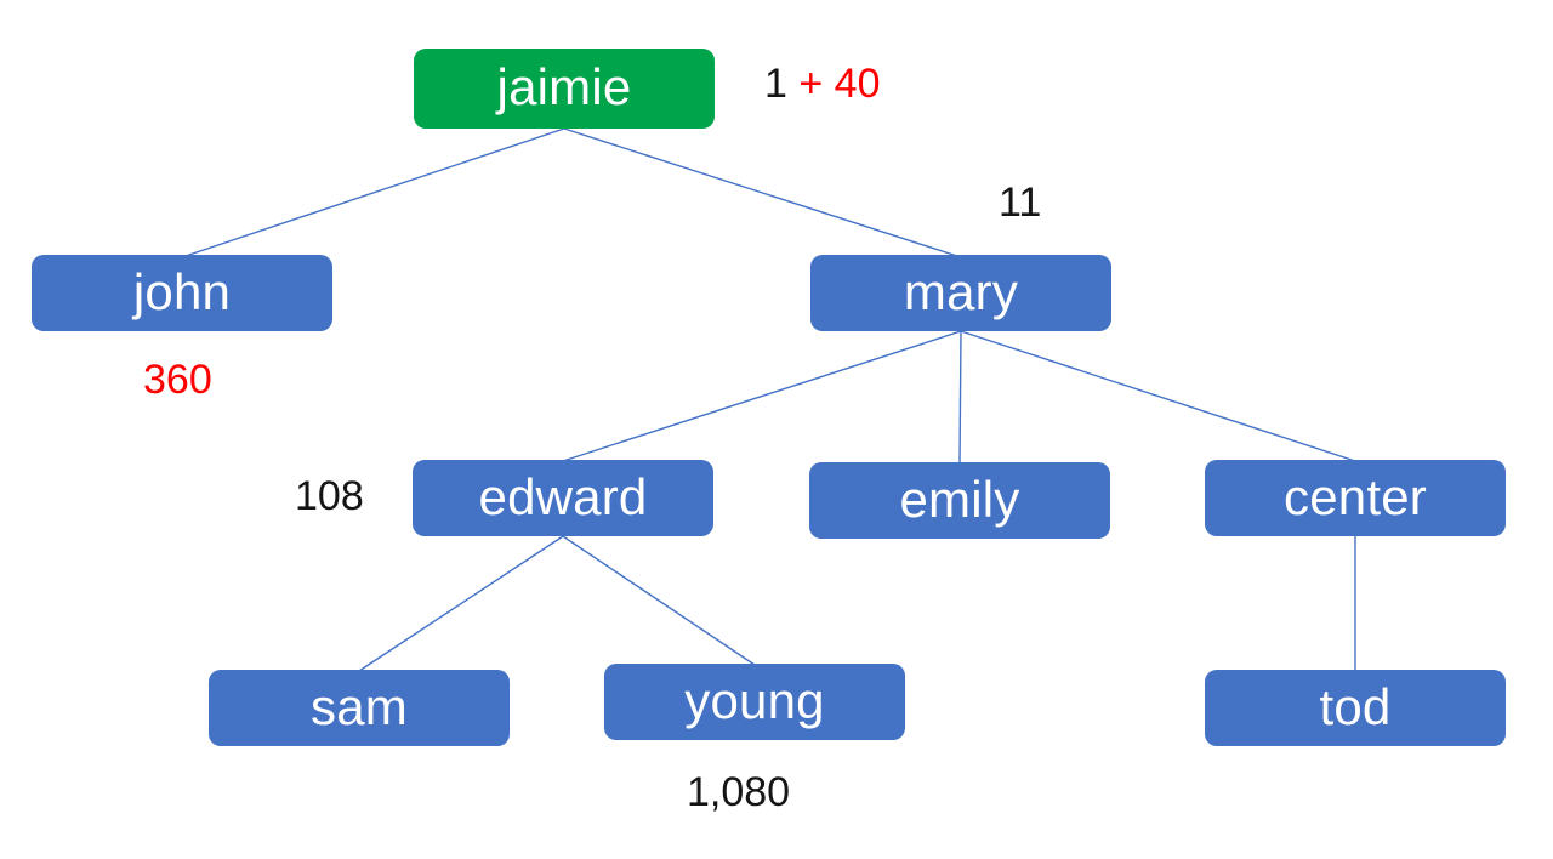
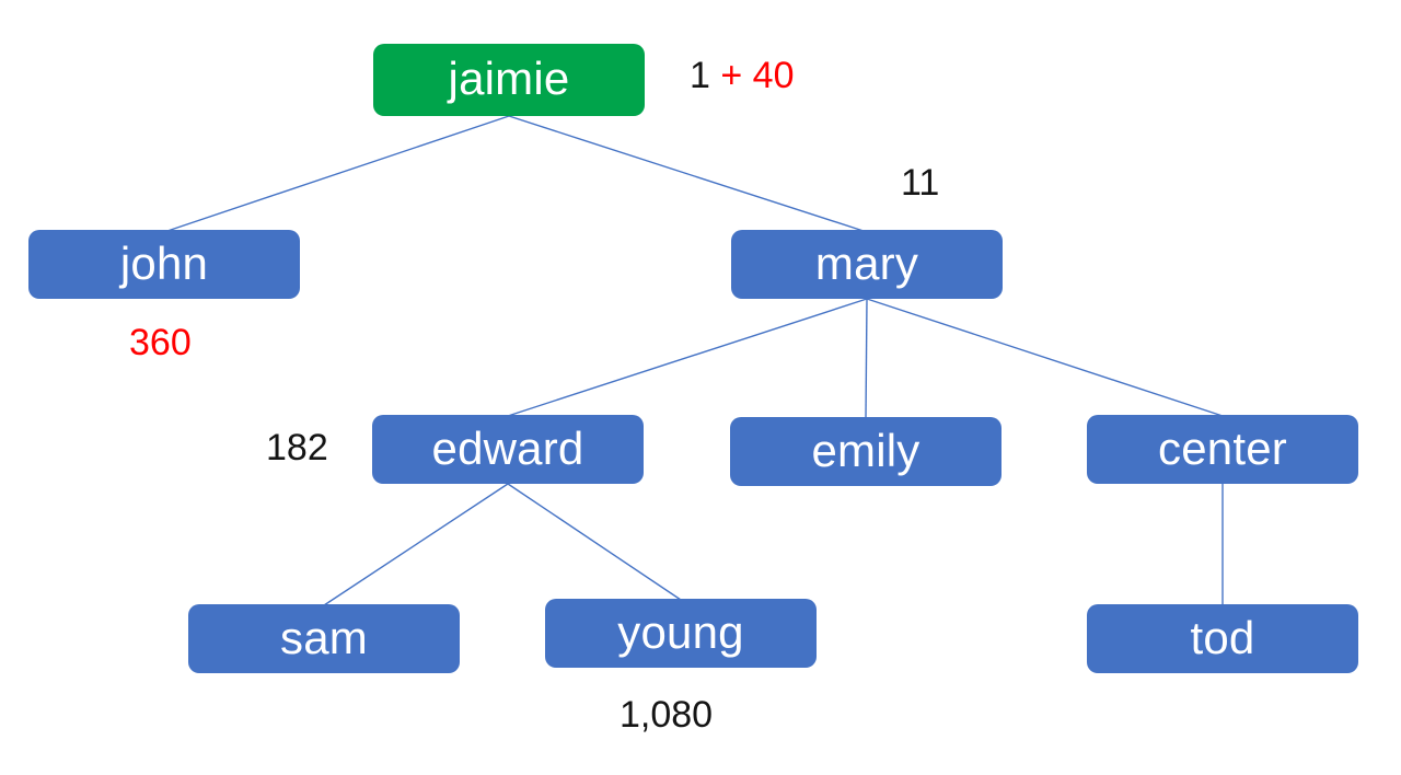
  jaimie
  john
  mary
  edward
  emily
  center
  sam
  young
  tod
  1 + 40
  11
  360
- 108
+ 182
  1,080
